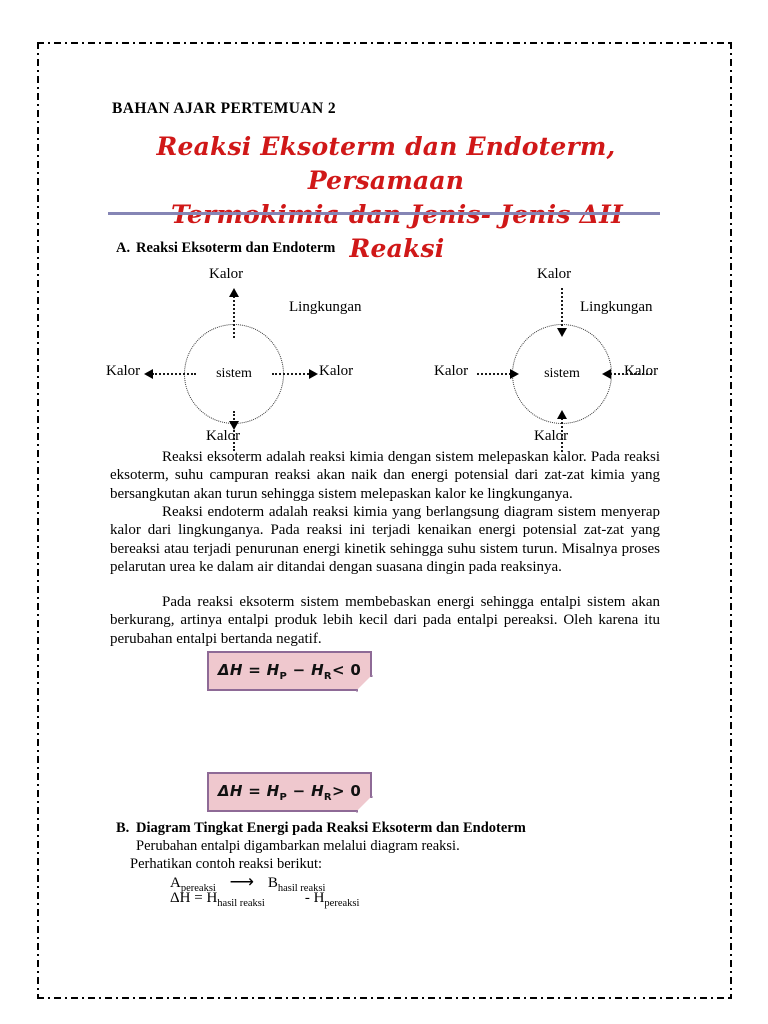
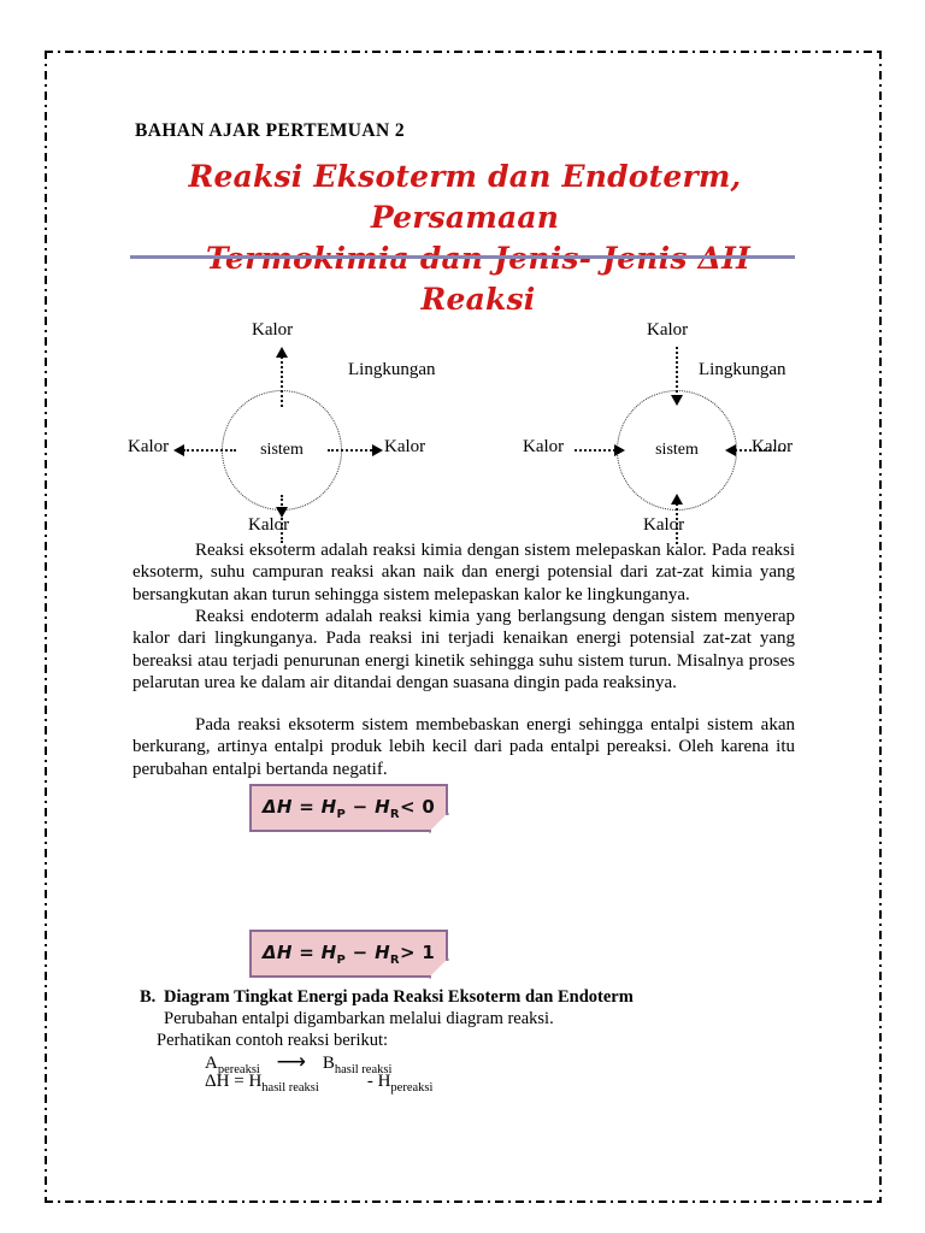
  BAHAN AJAR PERTEMUAN 2
  Reaksi Eksoterm dan Endoterm, Persamaan
- A. Reaksi Eksoterm dan Endoterm
  sistem
  Lingkungan
  Kalor
  Kalor
  Kalor
  Kalor
  sistem
  Lingkungan
  Kalor
  Kalor
  Kalor
  Kalor
  Reaksi eksoterm adalah reaksi kimia dengan sistem melepaskan kalor. Pada reaksi eksoterm, suhu campuran reaksi akan naik dan energi potensial dari zat-zat kimia yang bersangkutan akan turun sehingga sistem melepaskan kalor ke lingkunganya.
- Reaksi endoterm adalah reaksi kimia yang berlangsung diagram sistem menyerap kalor dari lingkunganya. Pada reaksi ini terjadi kenaikan energi potensial zat-zat yang bereaksi atau terjadi penurunan energi kinetik sehingga suhu sistem turun. Misalnya proses pelarutan urea ke dalam air ditandai dengan suasana dingin pada reaksinya.
+ Reaksi endoterm adalah reaksi kimia yang berlangsung dengan sistem menyerap kalor dari lingkunganya. Pada reaksi ini terjadi kenaikan energi potensial zat-zat yang bereaksi atau terjadi penurunan energi kinetik sehingga suhu sistem turun. Misalnya proses pelarutan urea ke dalam air ditandai dengan suasana dingin pada reaksinya.
  Pada reaksi eksoterm sistem membebaskan energi sehingga entalpi sistem akan berkurang, artinya entalpi produk lebih kecil dari pada entalpi pereaksi. Oleh karena itu perubahan entalpi bertanda negatif.
  ΔH = HP − HR< 0
- ΔH = HP − HR> 0
+ ΔH = HP − HR> 1
  B. Diagram Tingkat Energi pada Reaksi Eksoterm dan Endoterm
  Perubahan entalpi digambarkan melalui diagram reaksi.
  Perhatikan contoh reaksi berikut:
  Apereaksi⟶ Bhasil reaksi
  ΔH = Hhasil reaksi- Hpereaksi
